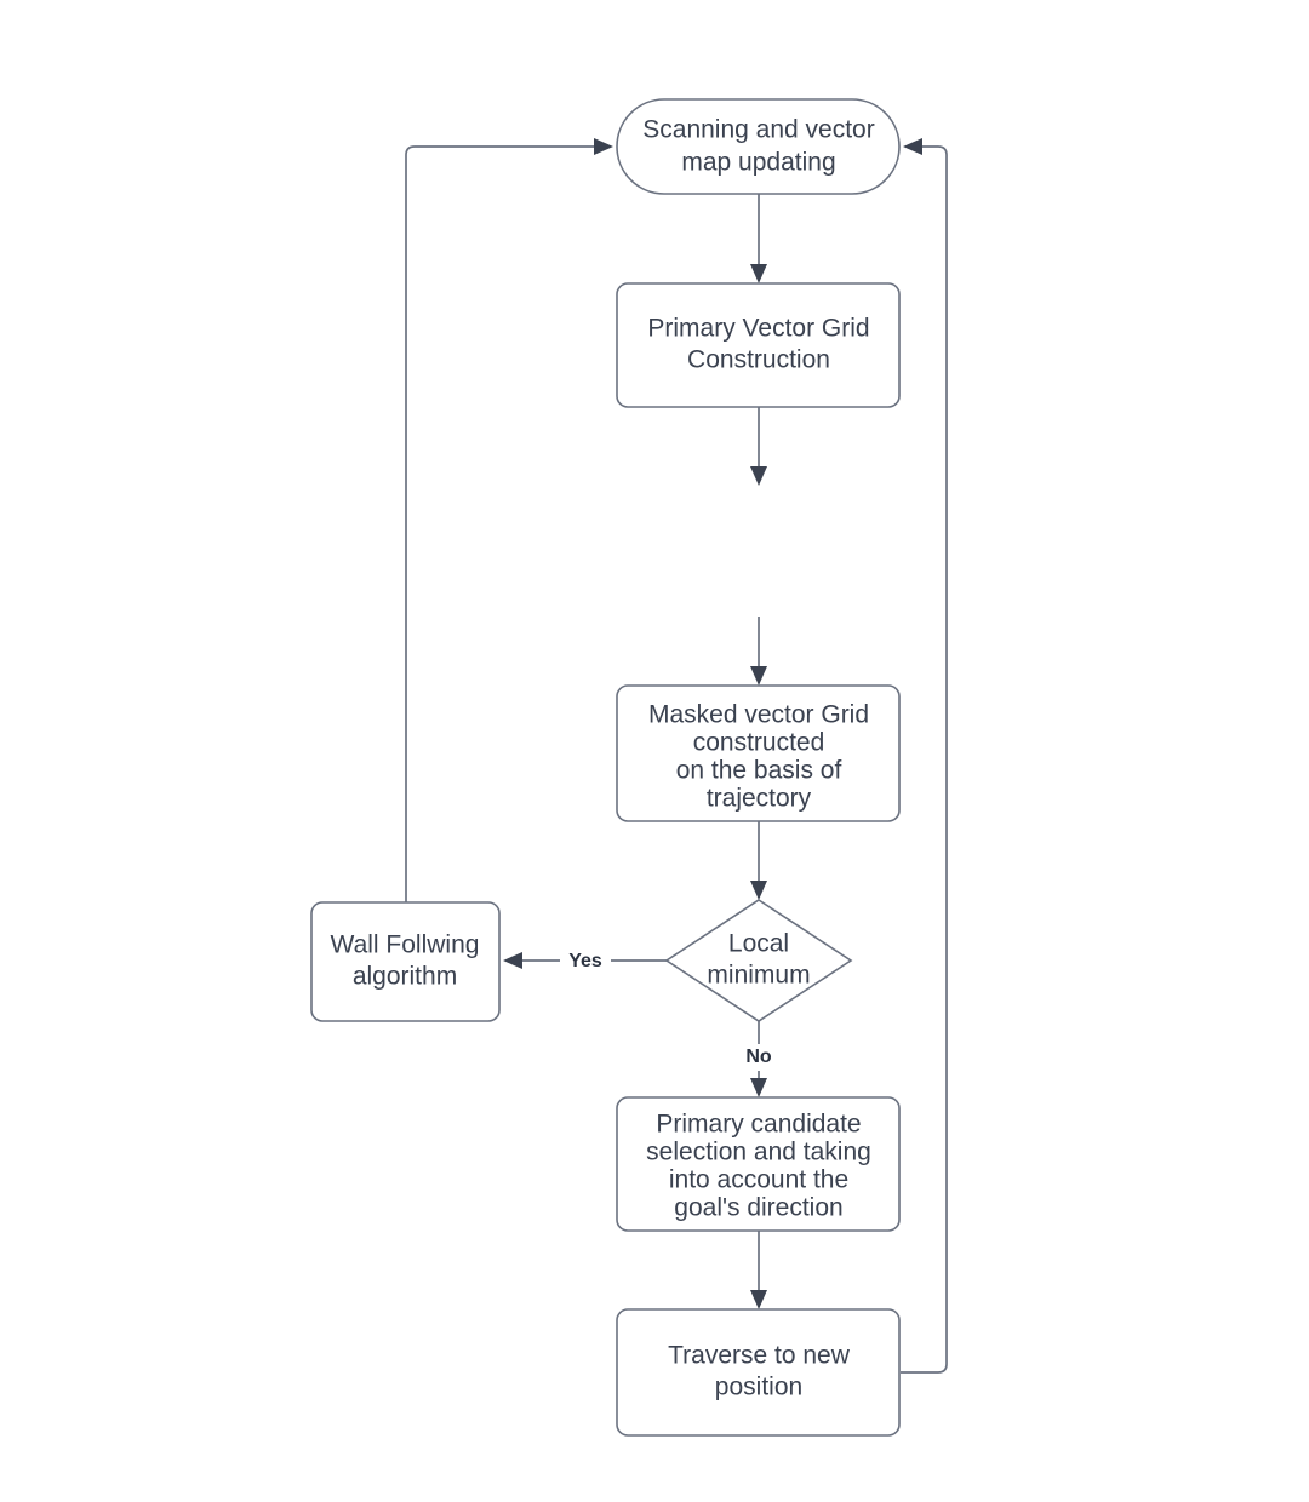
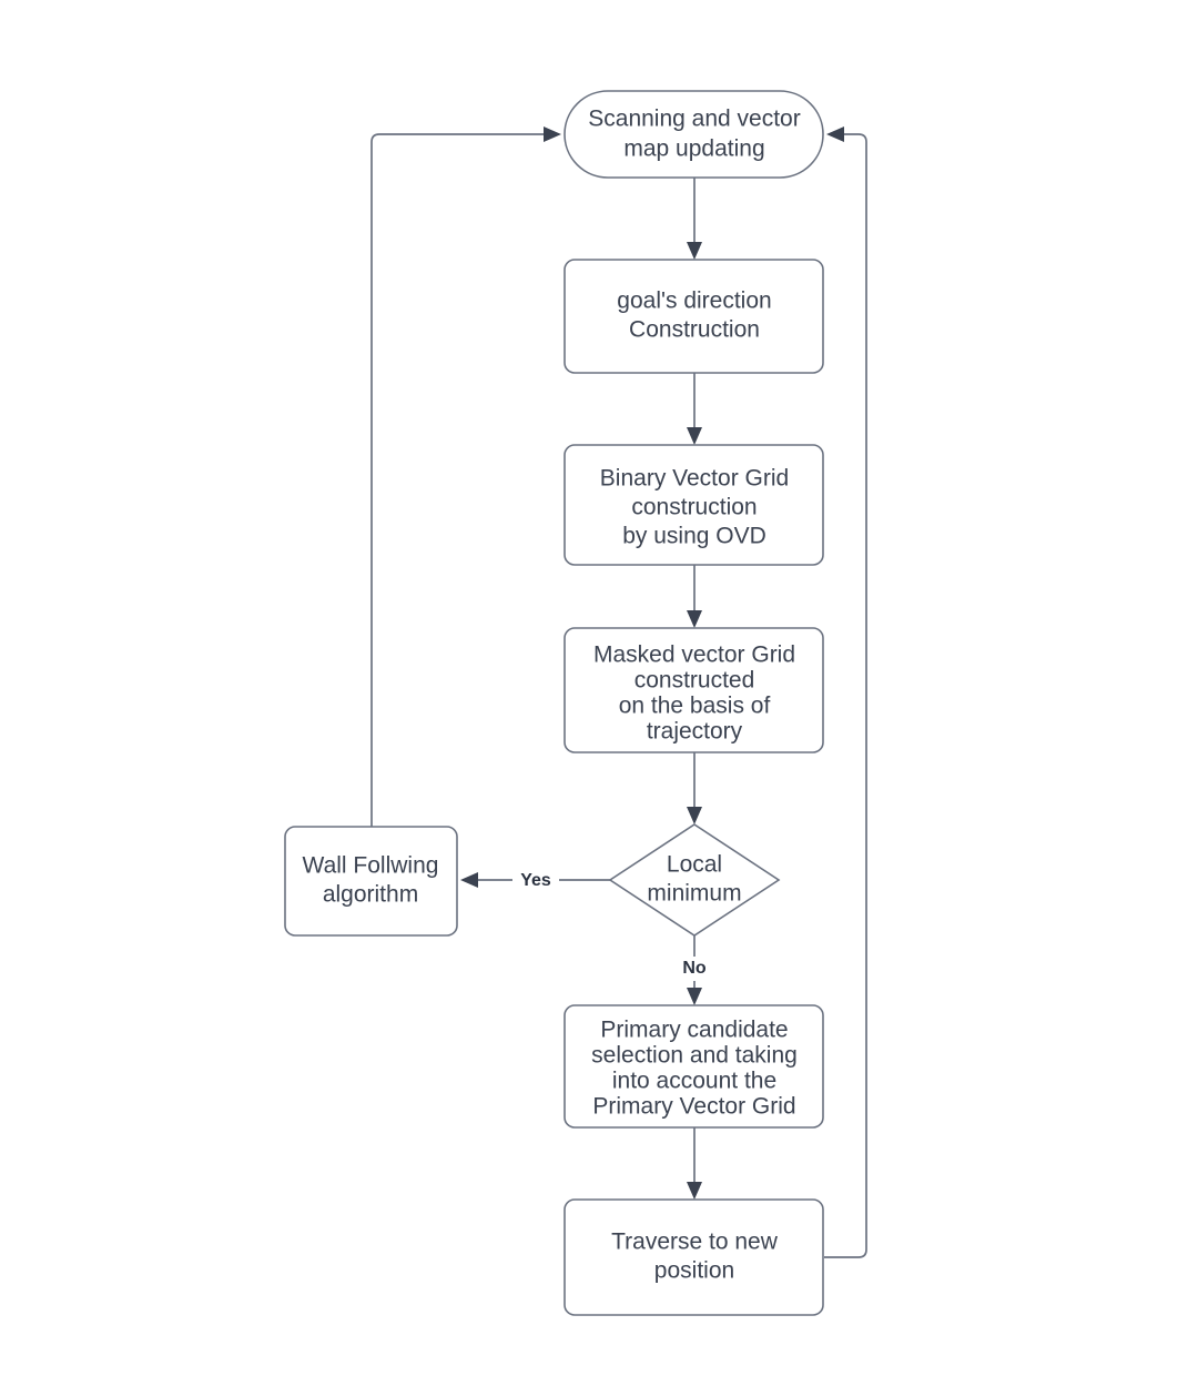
  Yes
  No
  Scanning and vector
  map updating
- Primary Vector Grid
+ goal's direction
  Construction
+ Binary Vector Grid
+ construction
+ by using OVD
  Masked vector Grid
  constructed
  on the basis of
  trajectory
  Local
  minimum
  Wall Follwing
  algorithm
  Primary candidate
  selection and taking
  into account the
- goal's direction
+ Primary Vector Grid
  Traverse to new
  position
